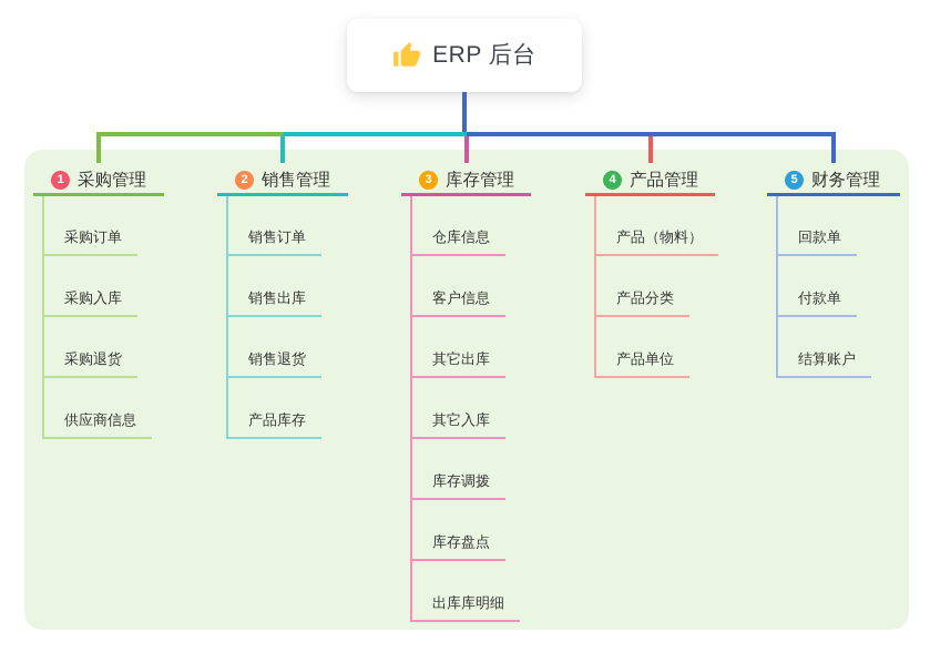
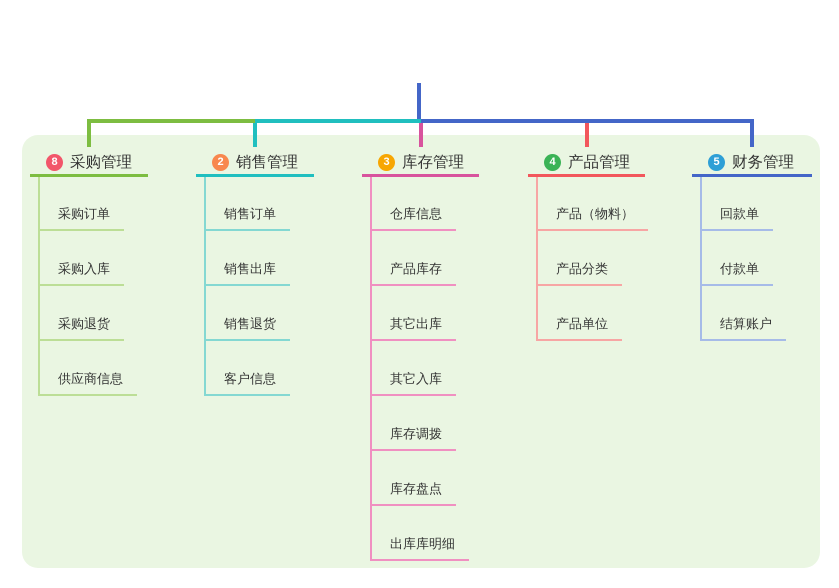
- ERP 后台
- 1
+ 8
  采购管理
  采购订单
  采购入库
  采购退货
  供应商信息
  2
  销售管理
  销售订单
  销售出库
  销售退货
- 产品库存
+ 客户信息
  3
  库存管理
  仓库信息
- 客户信息
+ 产品库存
  其它出库
  其它入库
  库存调拨
  库存盘点
  出库库明细
  4
  产品管理
  产品（物料）
  产品分类
  产品单位
  5
  财务管理
  回款单
  付款单
  结算账户
